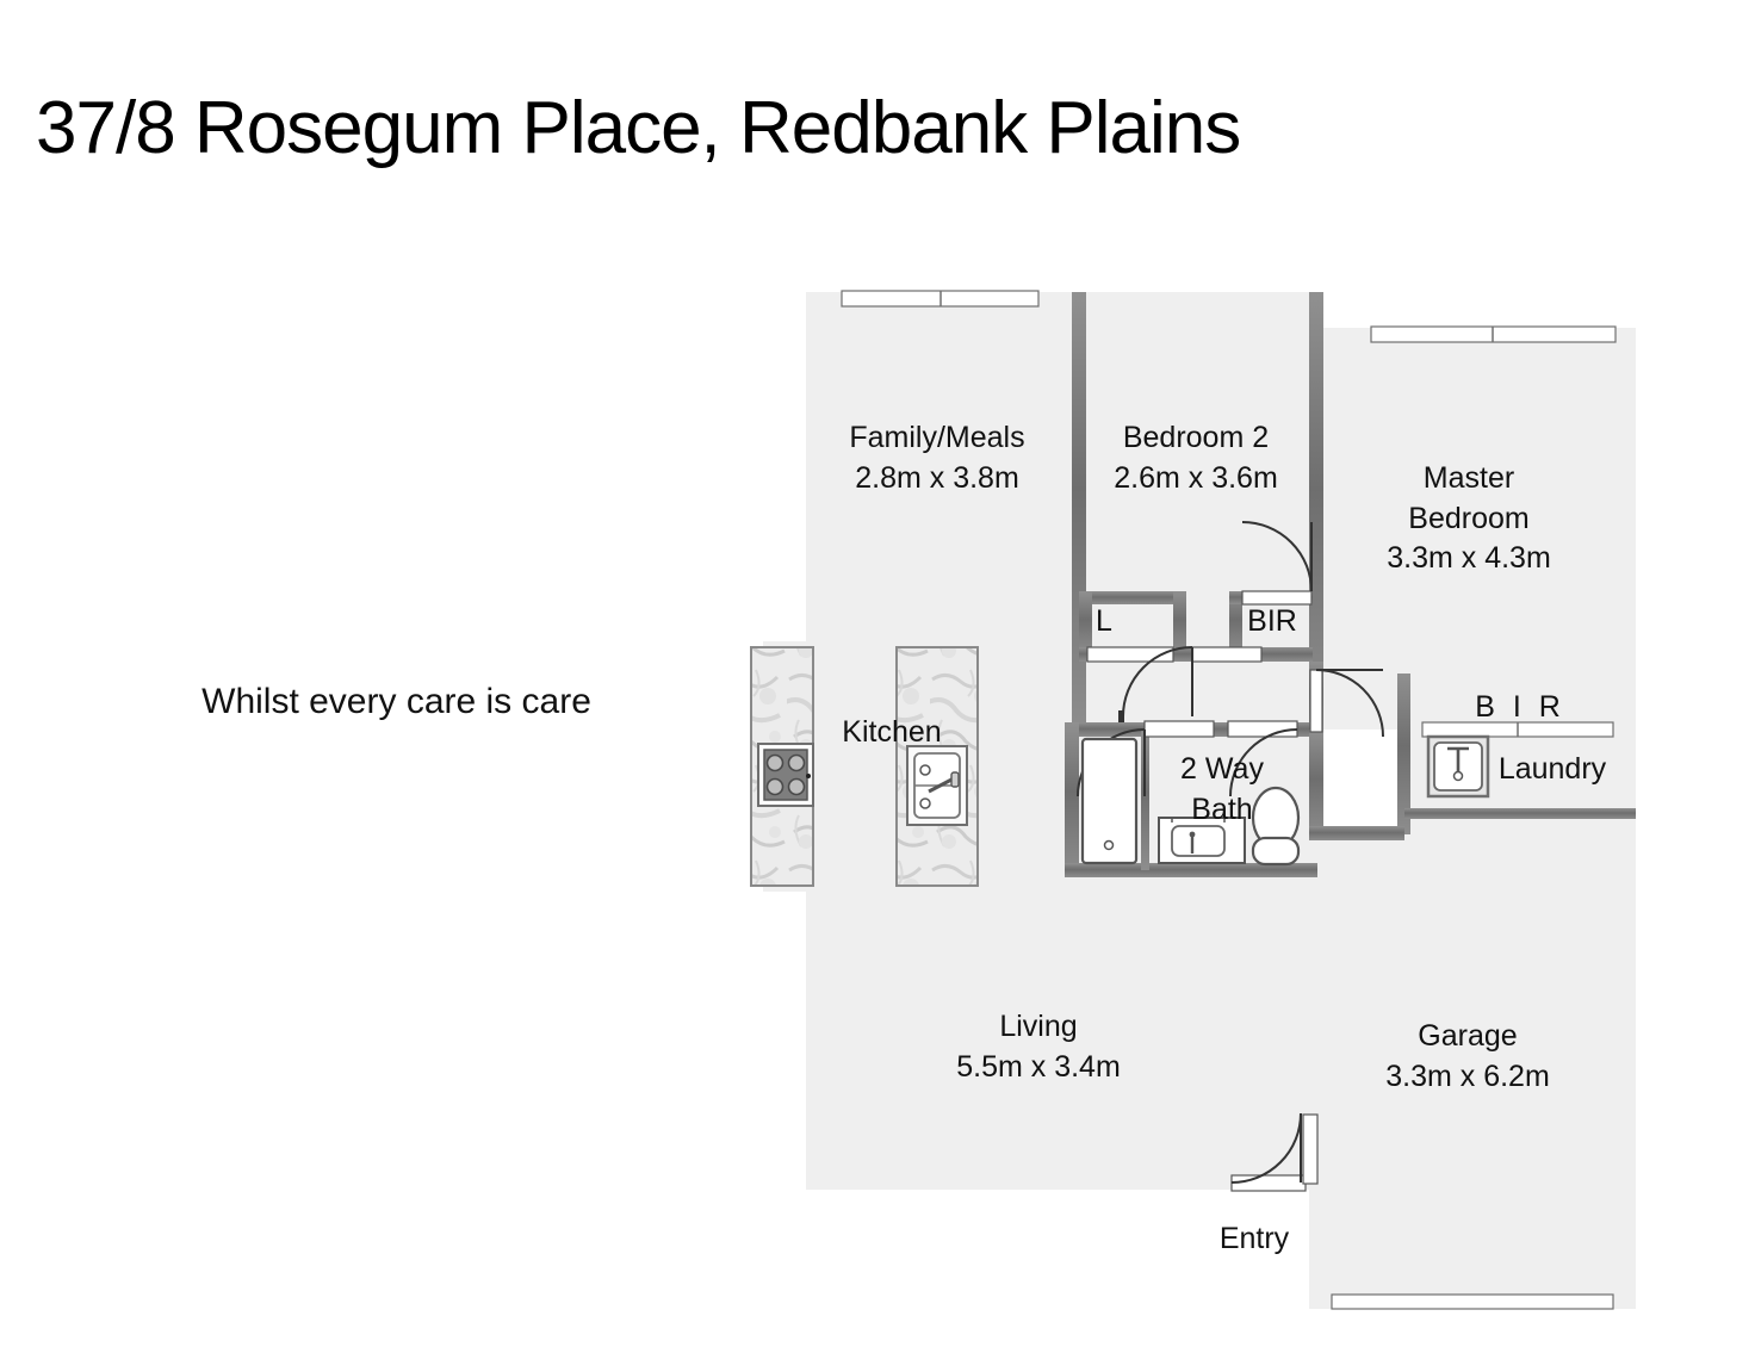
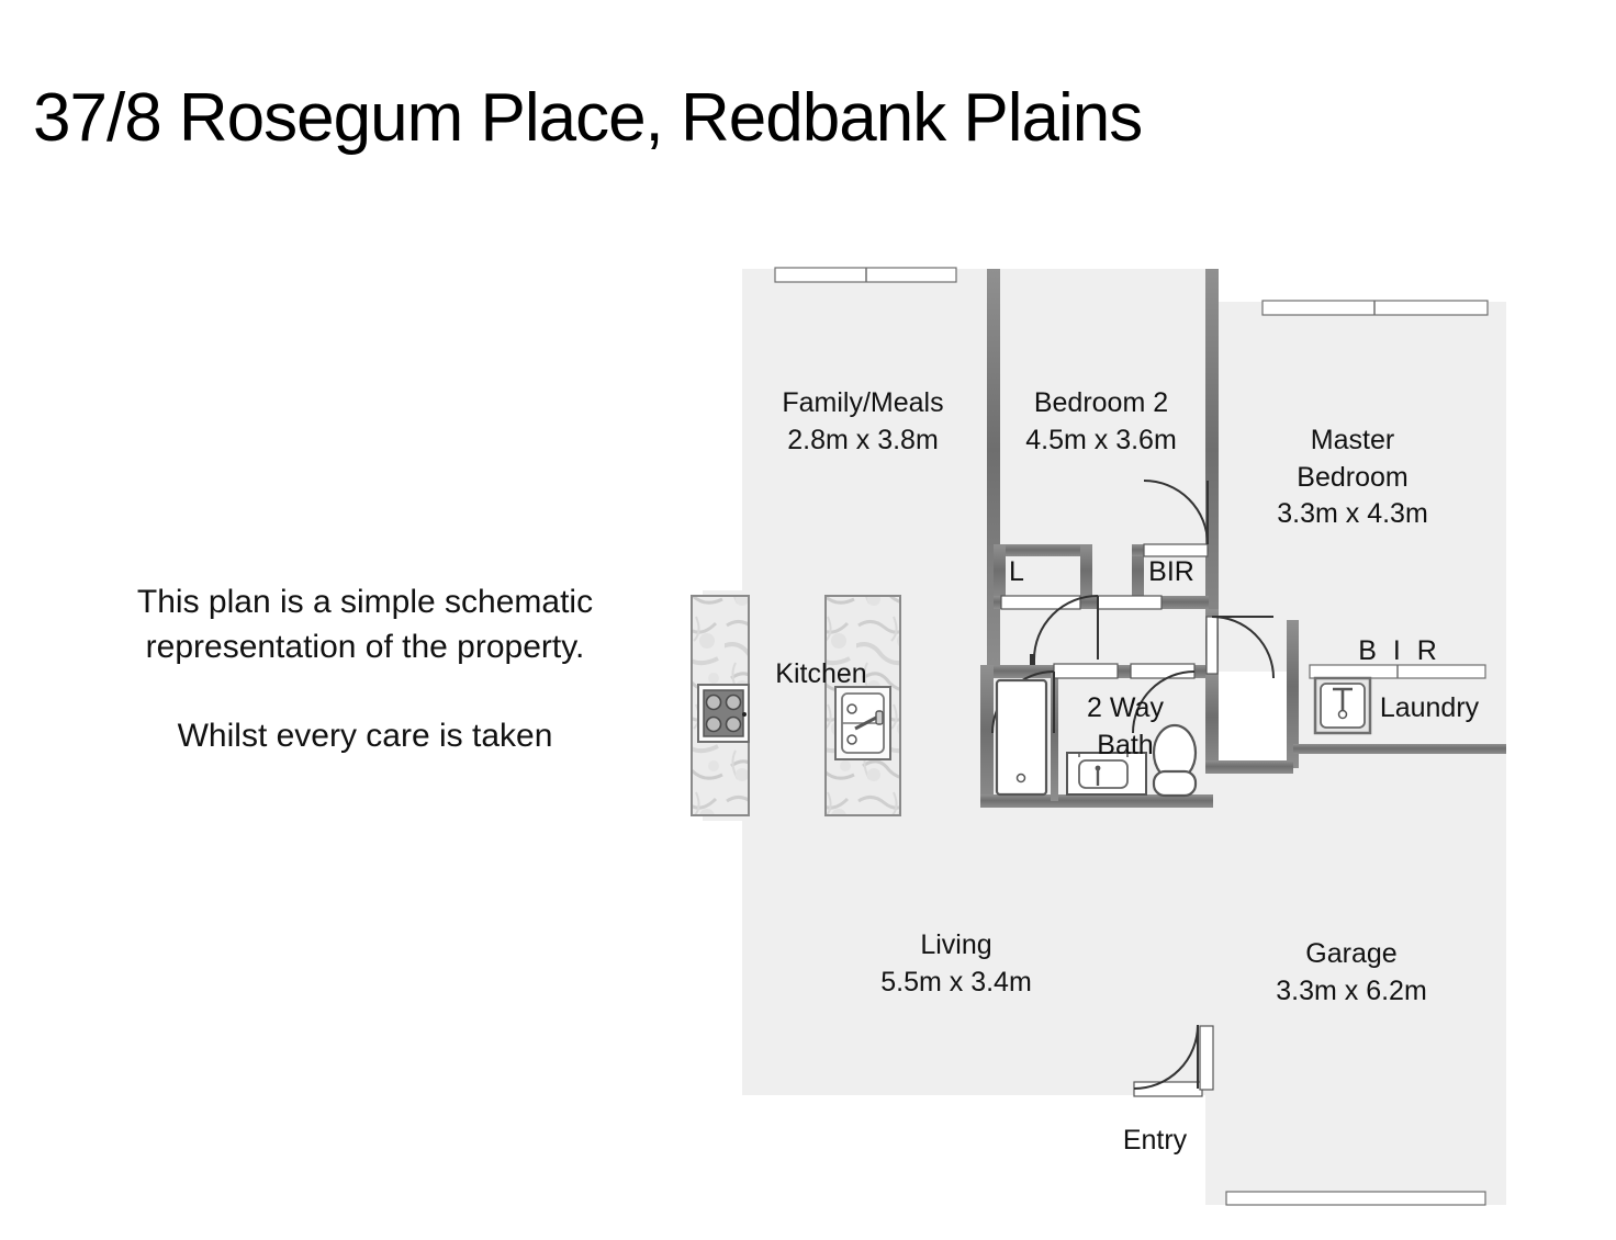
  37/8 Rosegum Place, Redbank Plains
+ This plan is a simple schematic
+ representation of the property.
- Whilst every care is care
+ Whilst every care is taken
  Family/Meals
  2.8m x 3.8m
  Bedroom 2
- 2.6m x 3.6m
+ 4.5m x 3.6m
  Master
  Bedroom
  3.3m x 4.3m
  Living
  5.5m x 3.4m
  Garage
  3.3m x 6.2m
  Kitchen
  L
  BIR
  B I R
  2 Way
  Bath
  Laundry
  Entry
